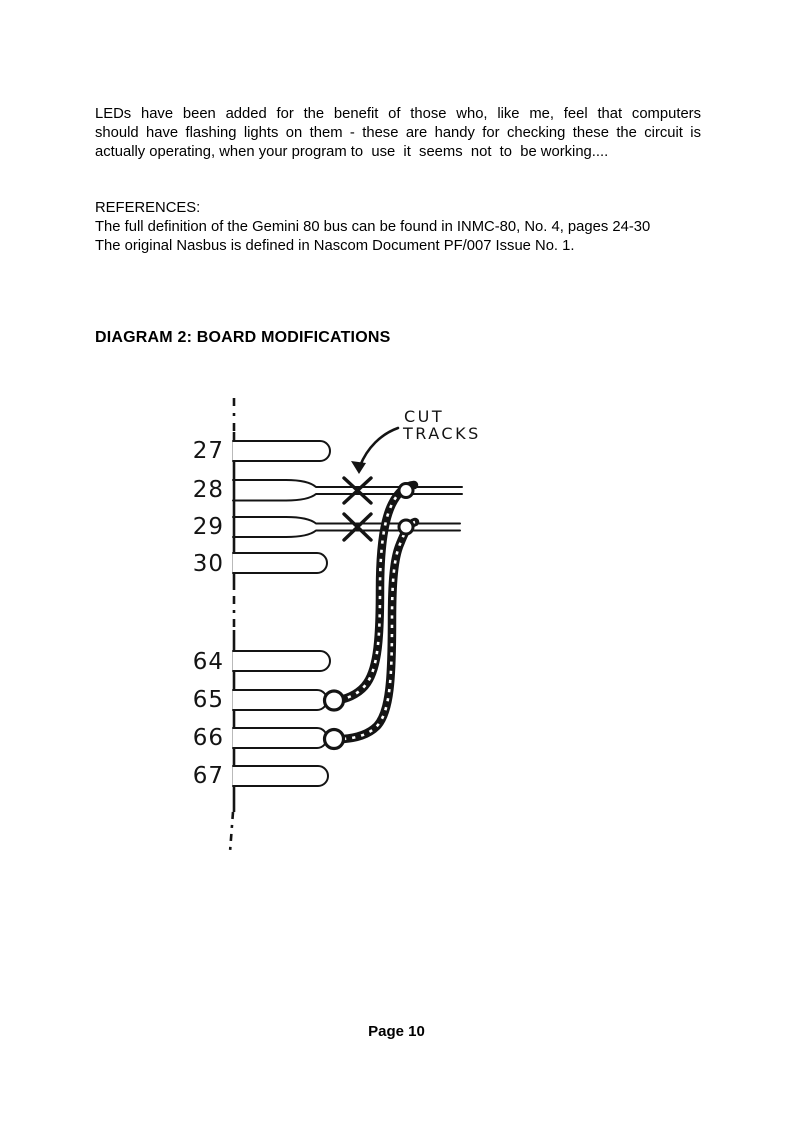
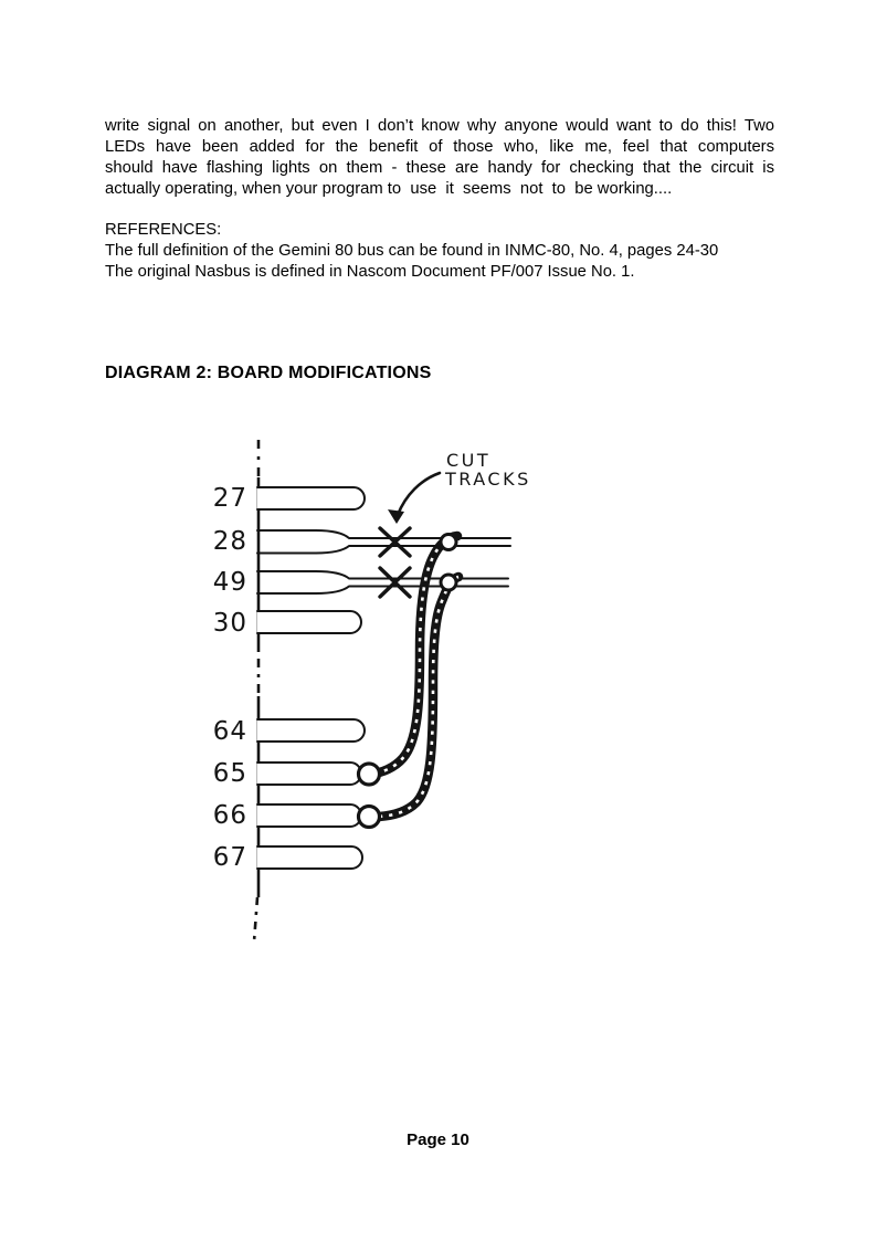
+ write signal on another, but even I don’t know why anyone would want to do this! Two
  LEDs have been added for the benefit of those who, like me, feel that computers
- should have flashing lights on them - these are handy for checking these the circuit is
+ should have flashing lights on them - these are handy for checking that the circuit is
  actually operating, when your program to use it seems not to be working....
  REFERENCES:
  The full definition of the Gemini 80 bus can be found in INMC-80, No. 4, pages 24-30
  The original Nasbus is defined in Nascom Document PF/007 Issue No. 1.
  DIAGRAM 2: BOARD MODIFICATIONS
  27
  28
- 29
+ 49
  30
  64
  65
  66
  67
  CUT
  TRACKS
  Page 10
